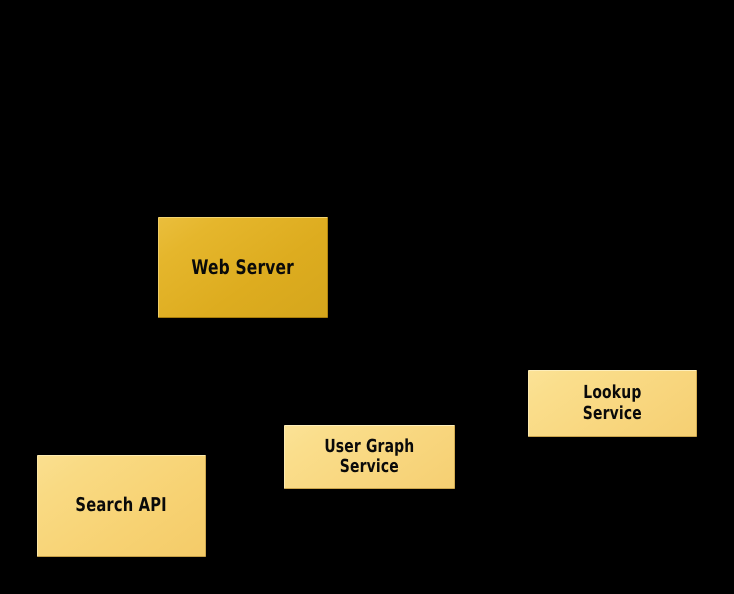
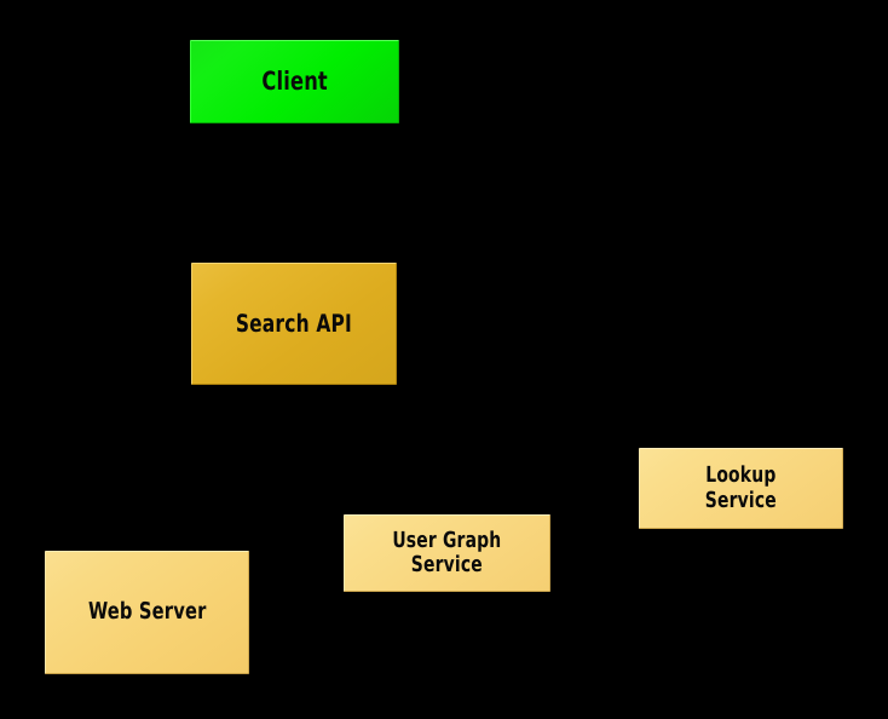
+ Client
- Web Server
+ Search API
  Lookup
  Service
  User Graph
  Service
- Search API
+ Web Server
